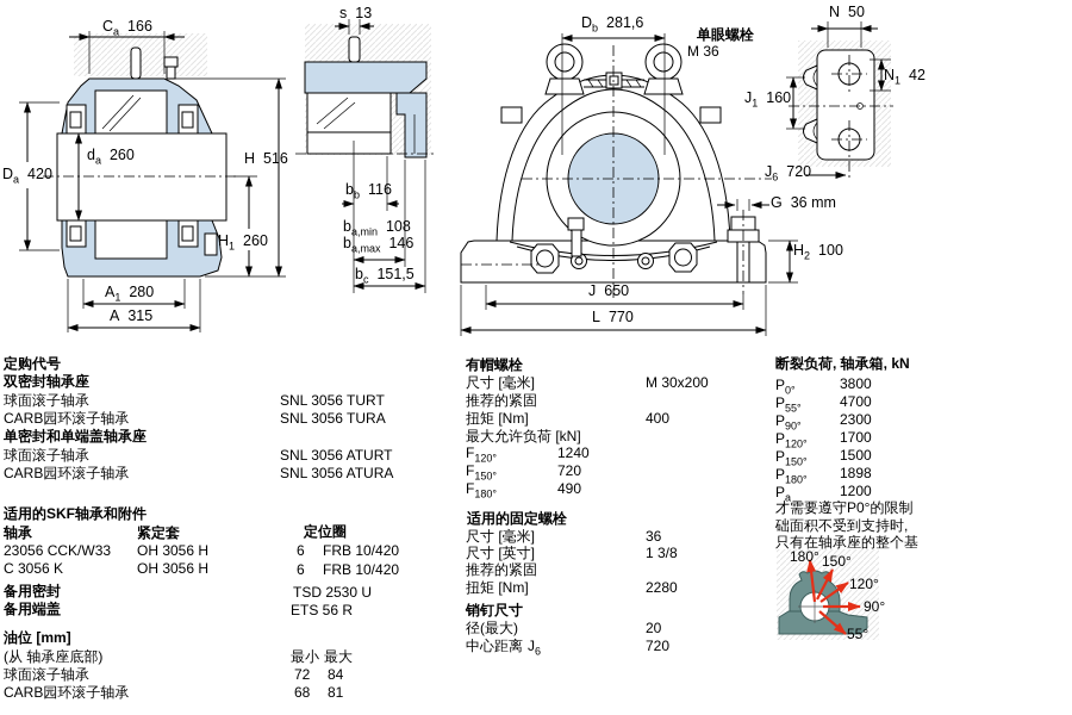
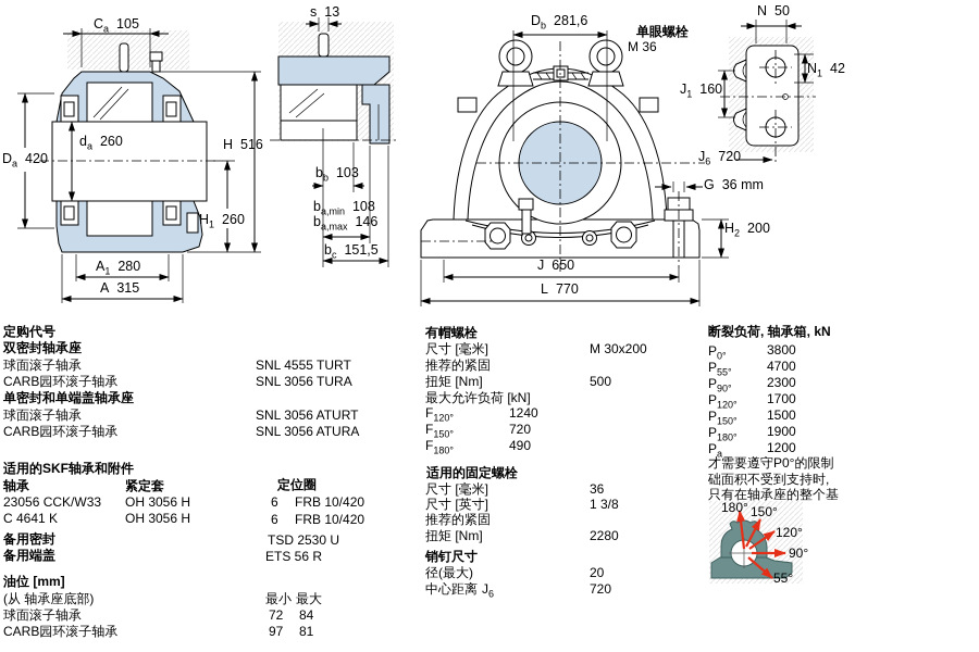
- Ca 166
+ Ca 105
  Da 420
  da 260
  H 516
  H1 260
  A1 280
  A 315
  s 13
- bb 116
+ bb 103
  ba,min 108
  ba,max 146
  bc 151,5
  Db 281,6
  单眼螺栓
  M 36
  J 650
  L 770
  J1 160
  J6 720
  G 36 mm
- H2 100
+ H2 200
  N 50
  N1 42
  定购代号
  双密封轴承座
  球面滚子轴承
- SNL 3056 TURT
+ SNL 4555 TURT
  CARB园环滚子轴承
  SNL 3056 TURA
  单密封和单端盖轴承座
  球面滚子轴承
  SNL 3056 ATURT
  CARB园环滚子轴承
  SNL 3056 ATURA
  适用的SKF轴承和附件
  轴承
  紧定套
  定位圈
  23056 CCK/W33
  OH 3056 H
  6
  FRB 10/420
- C 3056 K
+ C 4641 K
  OH 3056 H
  6
  FRB 10/420
  备用密封
  TSD 2530 U
  备用端盖
  ETS 56 R
  油位 [mm]
  (从 轴承座底部)
  最小
  最大
  球面滚子轴承
  72
  84
  CARB园环滚子轴承
- 68
+ 97
  81
  有帽螺栓
  尺寸 [毫米]
  M 30x200
  推荐的紧固
  扭矩 [Nm]
- 400
+ 500
  最大允许负荷 [kN]
  F120°
  1240
  F150°
  720
  F180°
  490
  适用的固定螺栓
  尺寸 [毫米]
  36
  尺寸 [英寸]
  1 3/8
  推荐的紧固
  扭矩 [Nm]
  2280
  销钉尺寸
  径(最大)
  20
  中心距离 J6
  720
  断裂负荷, 轴承箱, kN
  P0°
  3800
  P55°
  4700
  P90°
  2300
  P120°
  1700
  P150°
  1500
  P180°
- 1898
+ 1900
  Pa
  1200
  才需要遵守P0°的限制
  础面积不受到支持时,
  只有在轴承座的整个基
  180°
  150°
  120°
  90°
  55°
